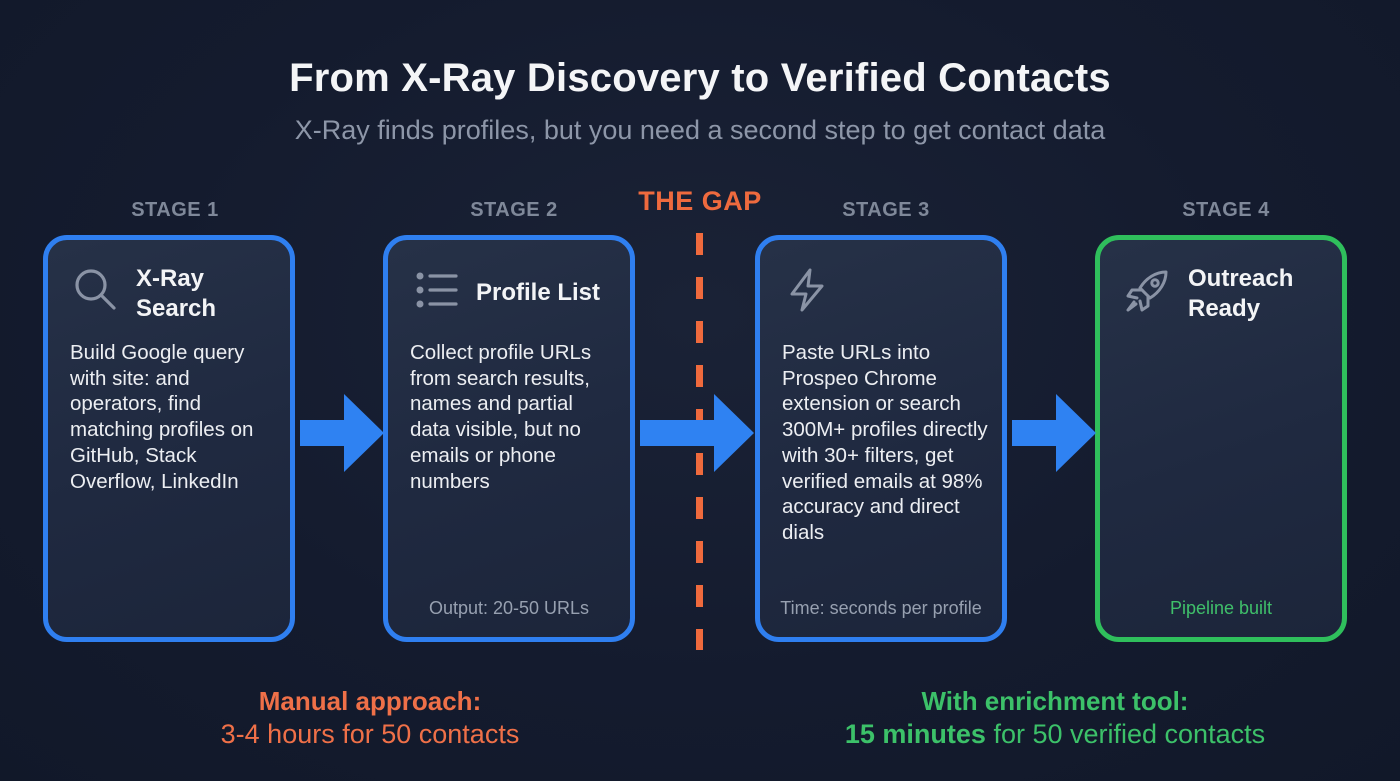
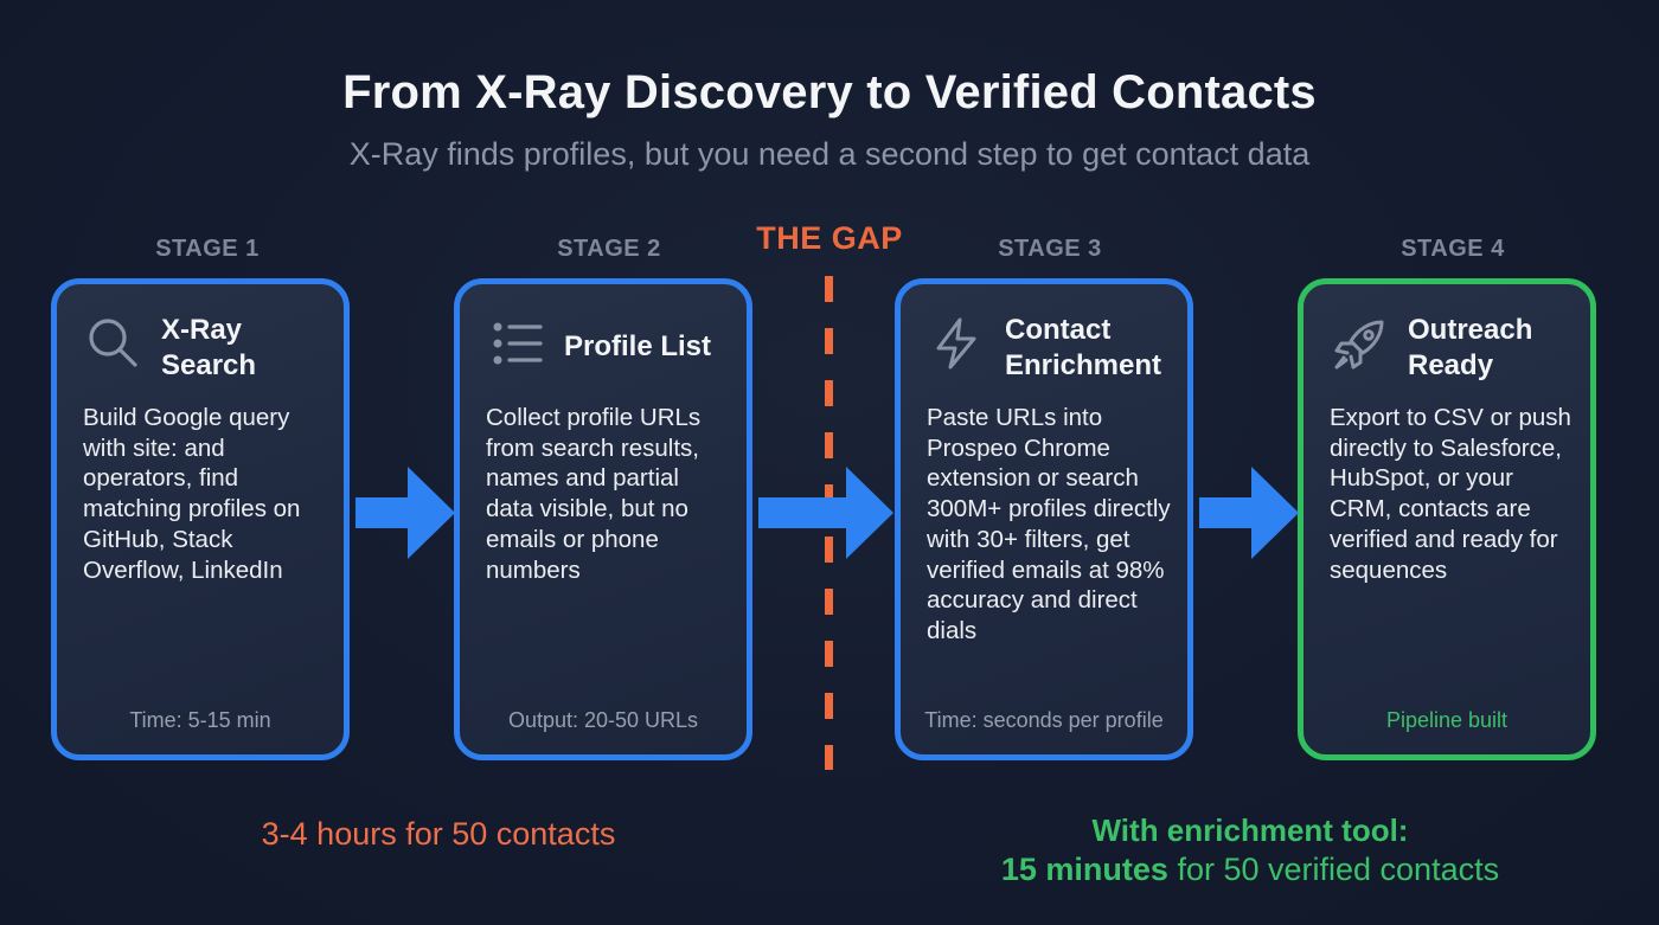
  From X-Ray Discovery to Verified Contacts
  X-Ray finds profiles, but you need a second step to get contact data
  STAGE 1
  STAGE 2
  STAGE 3
  STAGE 4
  THE GAP
  X-Ray
  Search
  Build Google query with site: and operators, find matching profiles on GitHub, Stack Overflow, LinkedIn
+ Time: 5-15 min
  Profile List
  Collect profile URLs from search results, names and partial data visible, but no emails or phone numbers
  Output: 20-50 URLs
+ Contact
+ Enrichment
  Paste URLs into Prospeo Chrome extension or search 300M+ profiles directly with 30+ filters, get verified emails at 98% accuracy and direct dials
  Time: seconds per profile
  Outreach
  Ready
+ Export to CSV or push directly to Salesforce, HubSpot, or your CRM, contacts are verified and ready for sequences
  Pipeline built
- Manual approach:
  3-4 hours for 50 contacts
  With enrichment tool:
  15 minutes for 50 verified contacts
